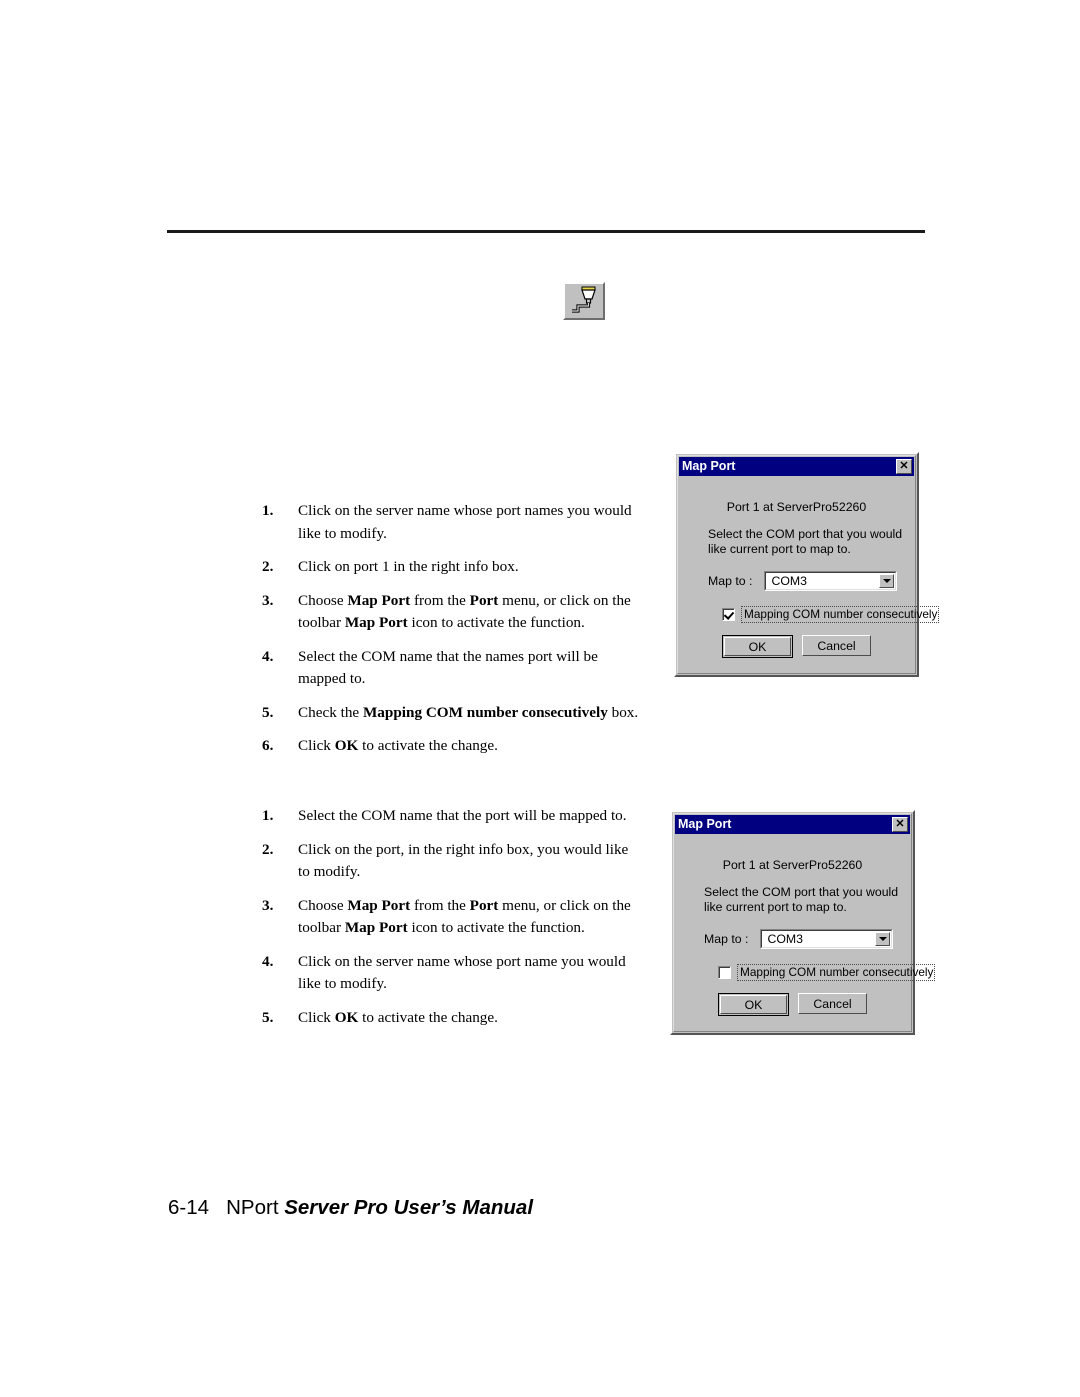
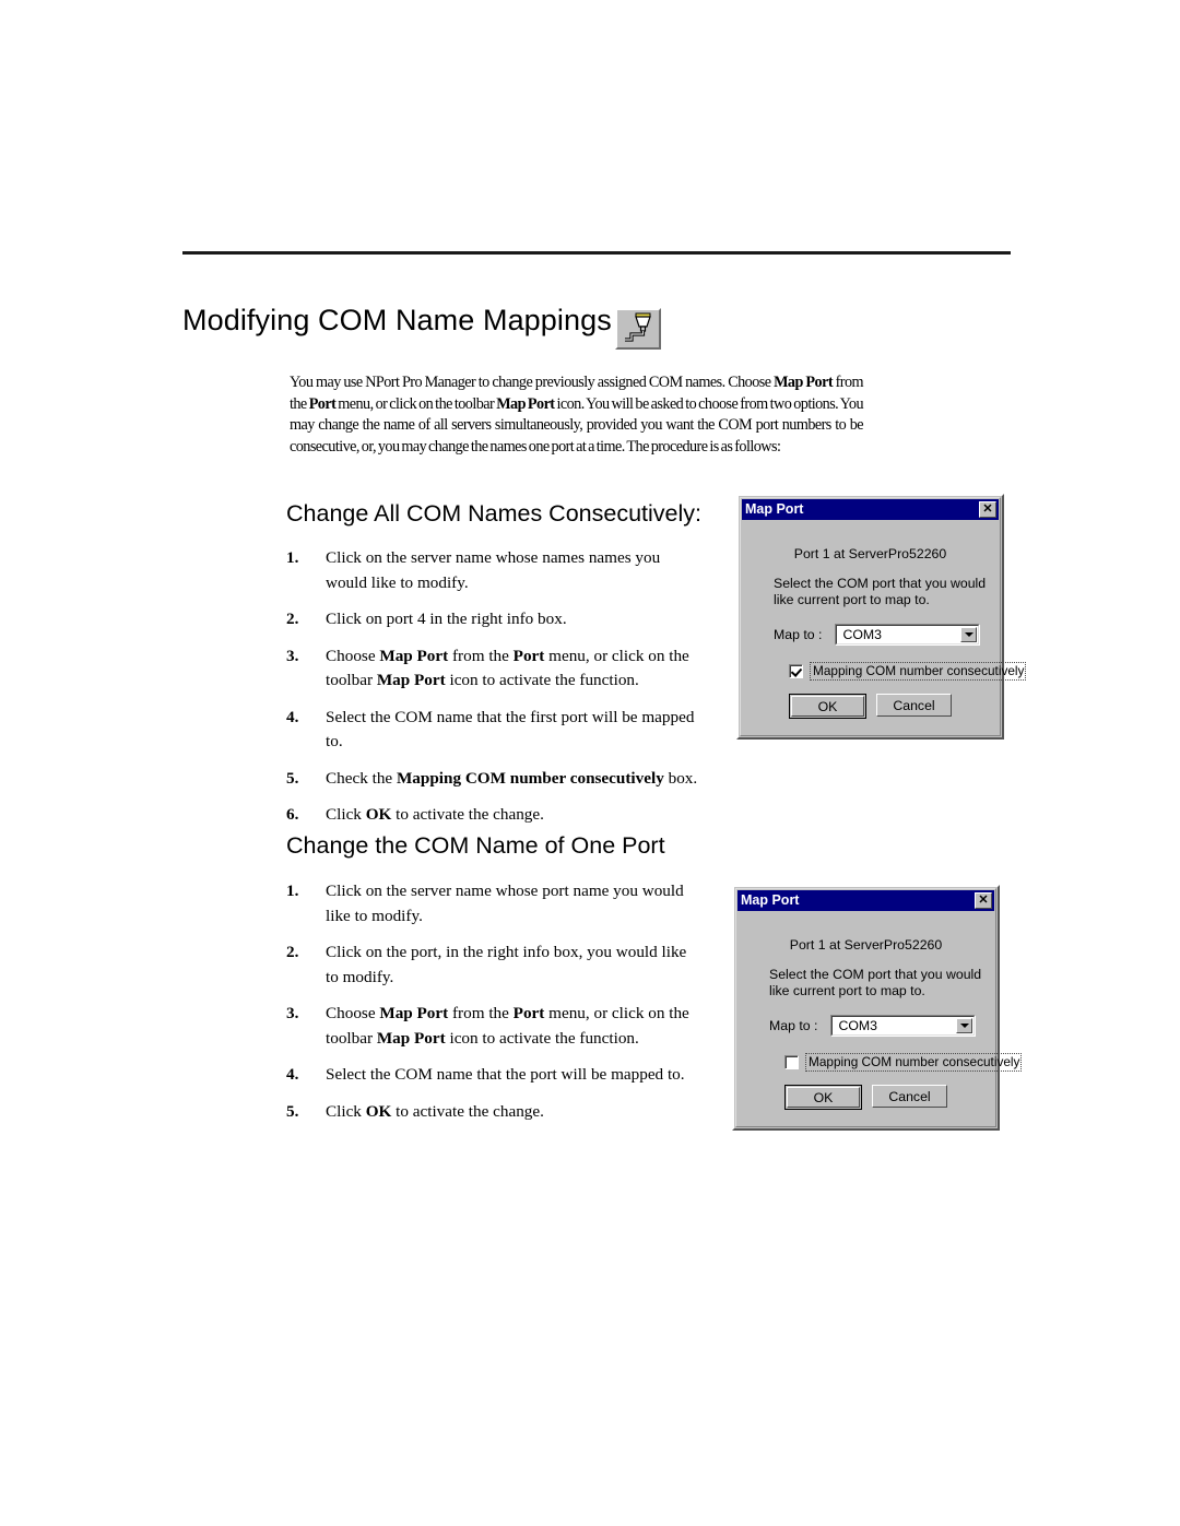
+ Modifying COM Name Mappings
+ You may use NPort Pro Manager to change previously assigned COM names. Choose Map Port from the Port menu, or click on the toolbar Map Port icon. You will be asked to choose from two options. You may change the name of all servers simultaneously, provided you want the COM port numbers to be consecutive, or, you may change the names one port at a time. The procedure is as follows:
+ Change All COM Names Consecutively:
  1.
- Click on the server name whose port names you would like to modify.
+ Click on the server name whose names names you would like to modify.
  2.
- Click on port 1 in the right info box.
+ Click on port 4 in the right info box.
  3.
  Choose Map Port from the Port menu, or click on the toolbar Map Port icon to activate the function.
  4.
- Select the COM name that the names port will be mapped to.
+ Select the COM name that the first port will be mapped to.
  5.
  Check the Mapping COM number consecutively box.
  6.
  Click OK to activate the change.
  Map Port
  ✕
  Port 1 at ServerPro52260
  Select the COM port that you would
  like current port to map to.
  Map to :
  COM3
  Mapping COM number consecutively
  OK
  Cancel
+ Change the COM Name of One Port
  1.
- Select the COM name that the port will be mapped to.
+ Click on the server name whose port name you would like to modify.
  2.
  Click on the port, in the right info box, you would like to modify.
  3.
  Choose Map Port from the Port menu, or click on the toolbar Map Port icon to activate the function.
  4.
- Click on the server name whose port name you would like to modify.
+ Select the COM name that the port will be mapped to.
  5.
  Click OK to activate the change.
  Map Port
  ✕
  Port 1 at ServerPro52260
  Select the COM port that you would
  like current port to map to.
  Map to :
  COM3
  Mapping COM number consecutively
  OK
  Cancel
- 6-14 NPort Server Pro User’s Manual
